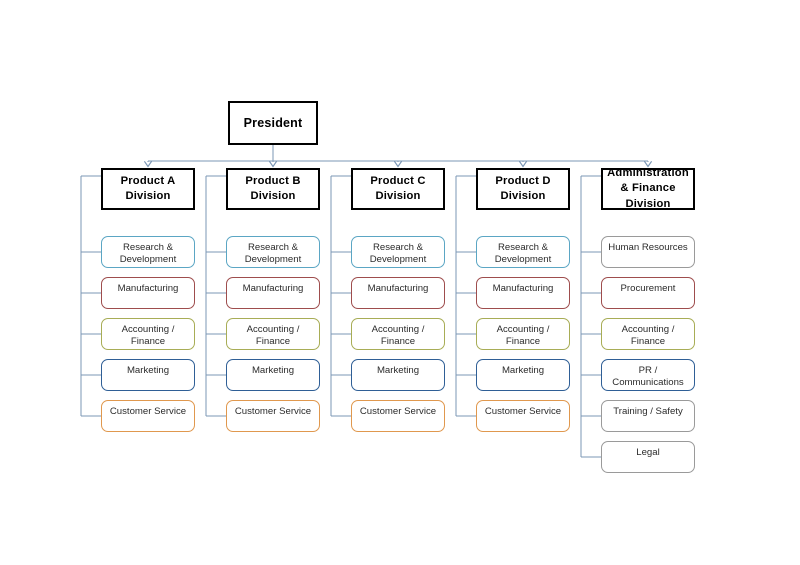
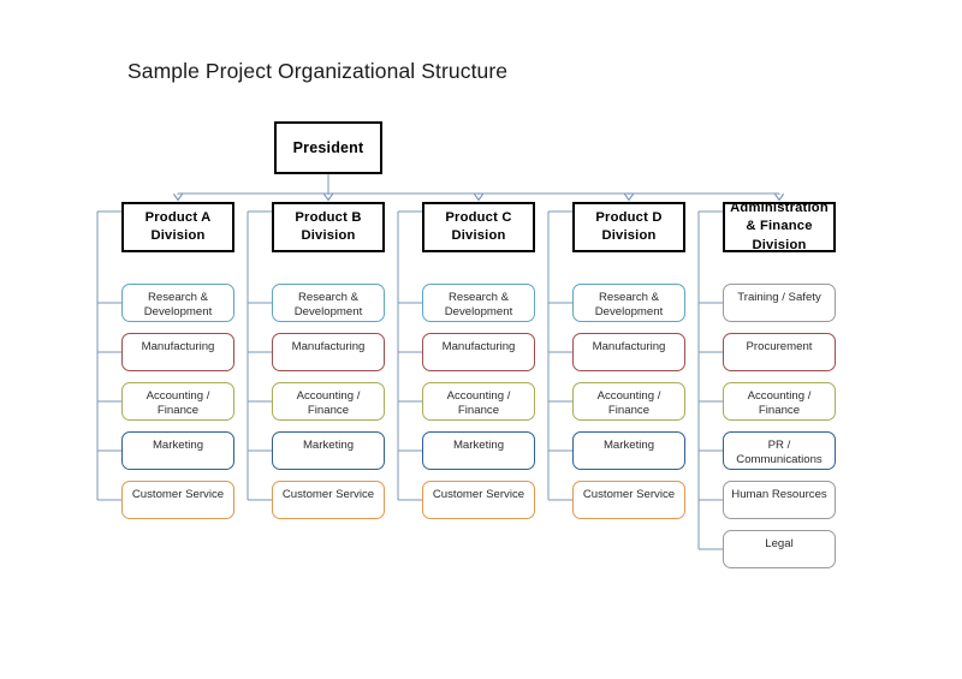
+ Sample Project Organizational Structure
  President
  Product A
  Division
  Research &
  Development
  Manufacturing
  Accounting /
  Finance
  Marketing
  Customer Service
  Product B
  Division
  Research &
  Development
  Manufacturing
  Accounting /
  Finance
  Marketing
  Customer Service
  Product C
  Division
  Research &
  Development
  Manufacturing
  Accounting /
  Finance
  Marketing
  Customer Service
  Product D
  Division
  Research &
  Development
  Manufacturing
  Accounting /
  Finance
  Marketing
  Customer Service
  Administration
  & Finance
  Division
- Human Resources
+ Training / Safety
  Procurement
  Accounting /
  Finance
  PR /
  Communications
- Training / Safety
+ Human Resources
  Legal
